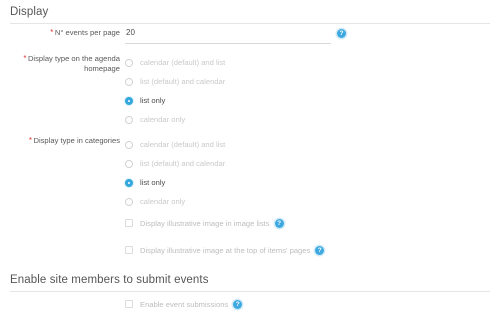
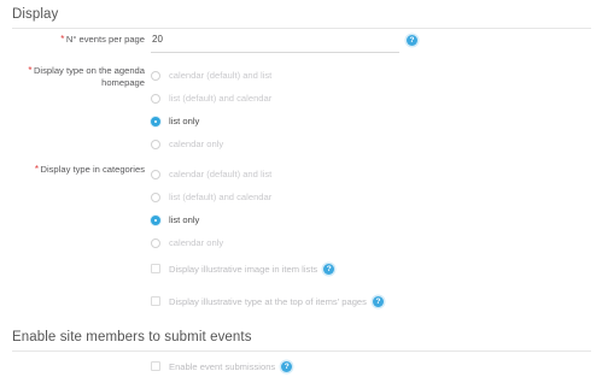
  Display
  * N° events per page
  20
  * Display type on the agenda
  homepage
  calendar (default) and list
  list (default) and calendar
  list only
  calendar only
  * Display type in categories
  calendar (default) and list
  list (default) and calendar
  list only
  calendar only
- Display illustrative image in image lists
+ Display illustrative image in item lists
- Display illustrative image at the top of items' pages
+ Display illustrative type at the top of items' pages
  Enable site members to submit events
  Enable event submissions
